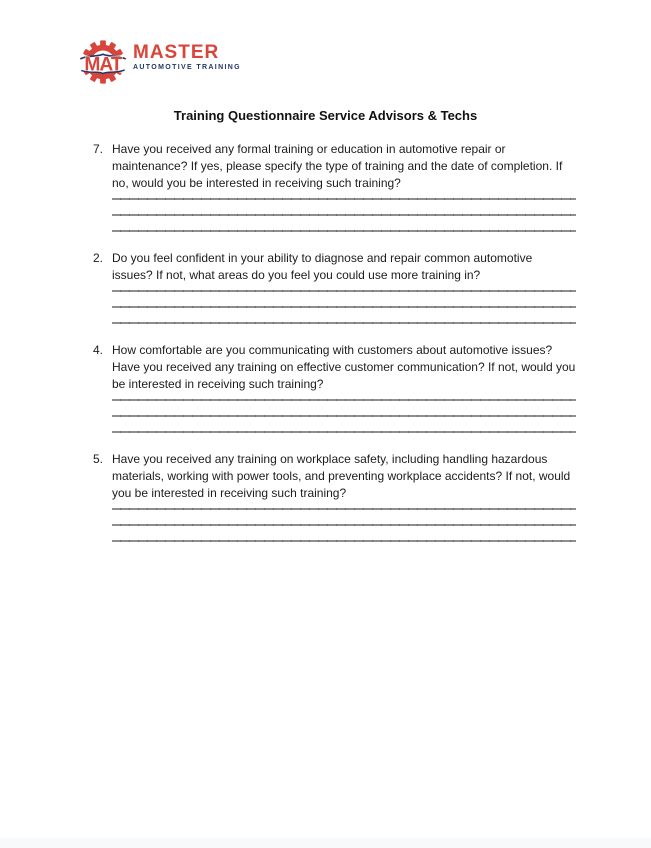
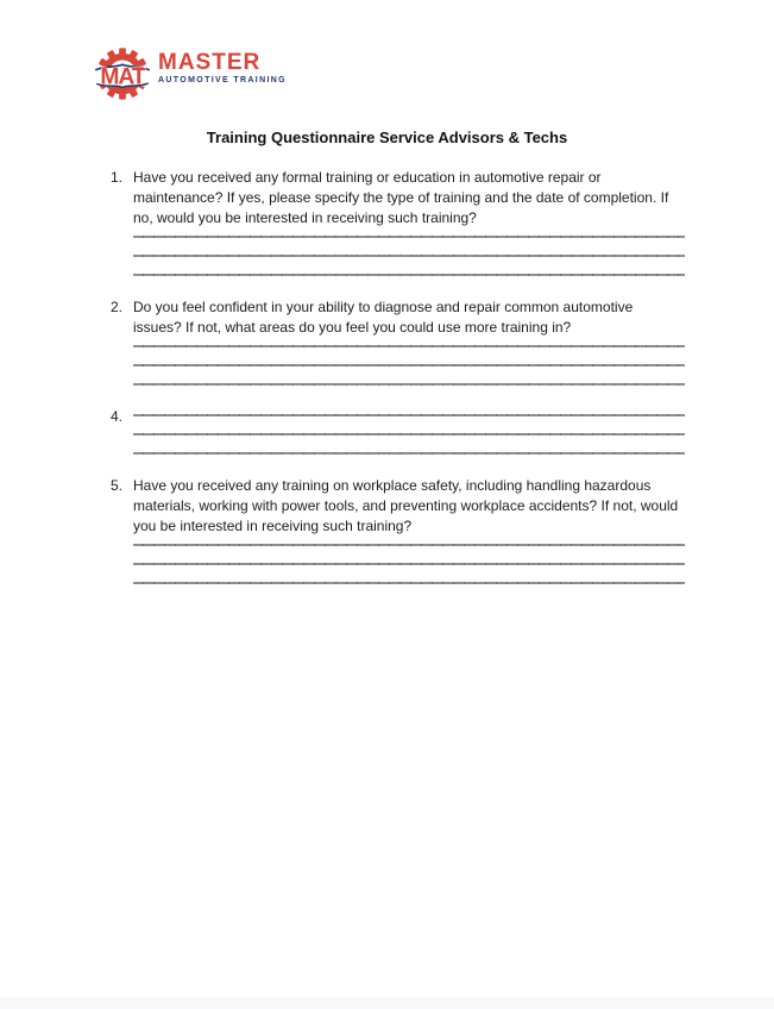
  MAT
  MASTER
  Training Questionnaire Service Advisors & Techs
- 7.
+ 1.
  Have you received any formal training or education in automotive repair or maintenance? If yes, please specify the type of training and the date of completion. If no, would you be interested in receiving such training?
  2.
  Do you feel confident in your ability to diagnose and repair common automotive issues? If not, what areas do you feel you could use more training in?
  4.
- How comfortable are you communicating with customers about automotive issues? Have you received any training on effective customer communication? If not, would you be interested in receiving such training?
  5.
  Have you received any training on workplace safety, including handling hazardous materials, working with power tools, and preventing workplace accidents? If not, would you be interested in receiving such training?
